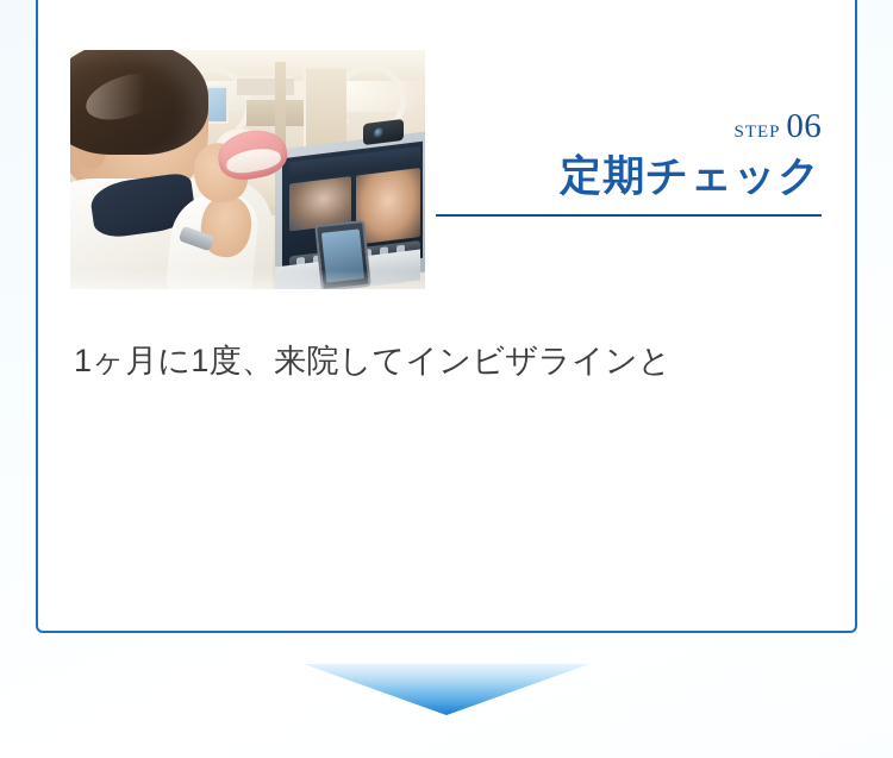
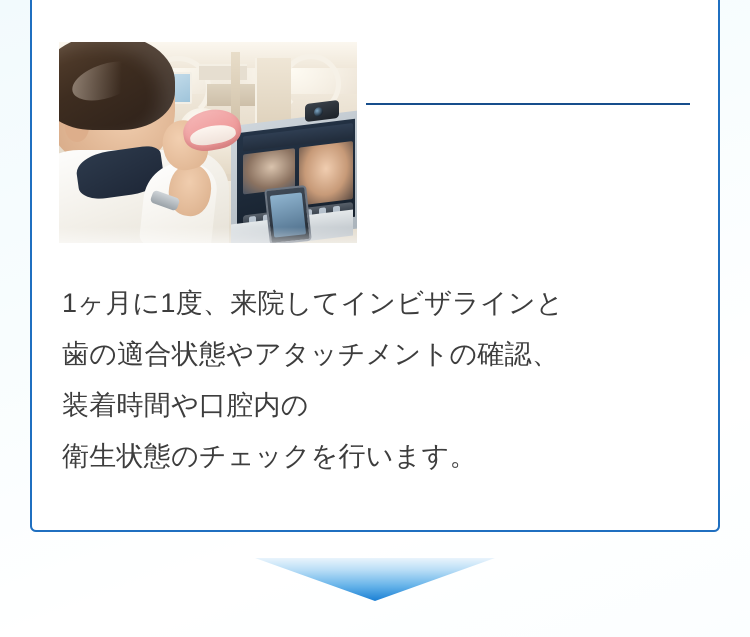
- step 06
- 定期チェック
  1ヶ月に1度、来院してインビザラインと
+ 歯の適合状態やアタッチメントの確認、
+ 装着時間や口腔内の
+ 衛生状態のチェックを行います。
